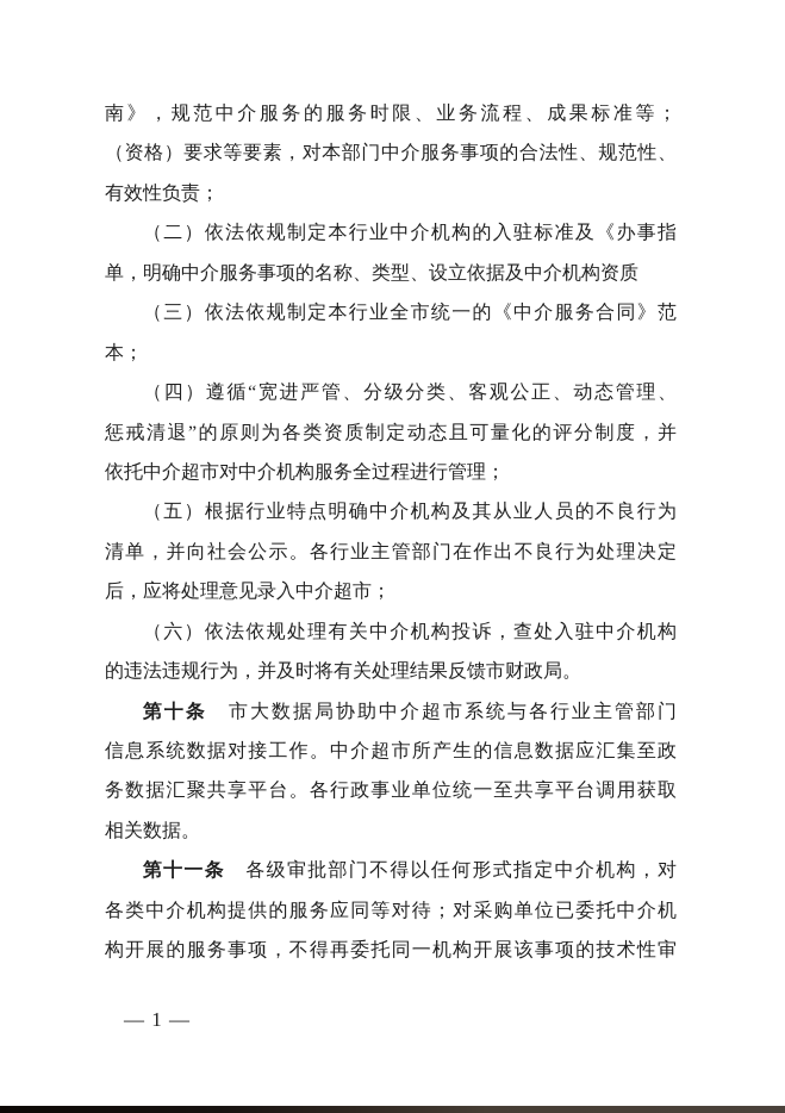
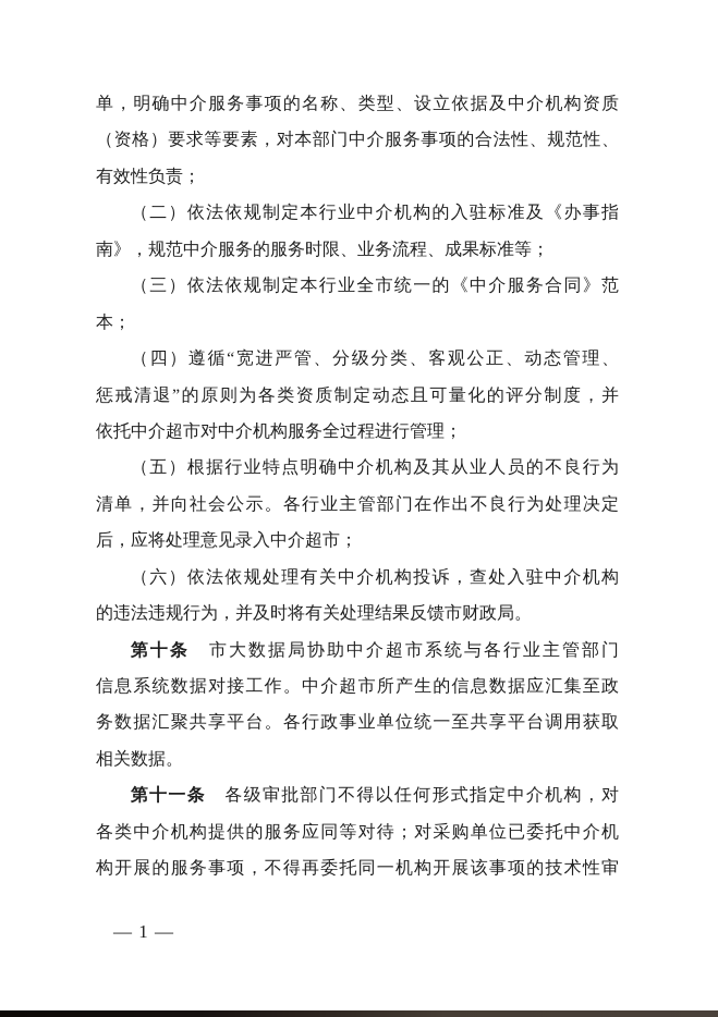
- 南》，规范中介服务的服务时限、业务流程、成果标准等；
+ 单，明确中介服务事项的名称、类型、设立依据及中介机构资质
  （资格）要求等要素，对本部门中介服务事项的合法性、规范性、
  有效性负责；
  （二）依法依规制定本行业中介机构的入驻标准及《办事指
- 单，明确中介服务事项的名称、类型、设立依据及中介机构资质
+ 南》，规范中介服务的服务时限、业务流程、成果标准等；
  （三）依法依规制定本行业全市统一的《中介服务合同》范
  本；
  （四）遵循“宽进严管、分级分类、客观公正、动态管理、
  惩戒清退”的原则为各类资质制定动态且可量化的评分制度，并
  依托中介超市对中介机构服务全过程进行管理；
  （五）根据行业特点明确中介机构及其从业人员的不良行为
  清单，并向社会公示。各行业主管部门在作出不良行为处理决定
  后，应将处理意见录入中介超市；
  （六）依法依规处理有关中介机构投诉，查处入驻中介机构
  的违法违规行为，并及时将有关处理结果反馈市财政局。
  第十条 市大数据局协助中介超市系统与各行业主管部门
  信息系统数据对接工作。中介超市所产生的信息数据应汇集至政
  务数据汇聚共享平台。各行政事业单位统一至共享平台调用获取
  相关数据。
  第十一条 各级审批部门不得以任何形式指定中介机构，对
  各类中介机构提供的服务应同等对待；对采购单位已委托中介机
  构开展的服务事项，不得再委托同一机构开展该事项的技术性审
  — 1 —
